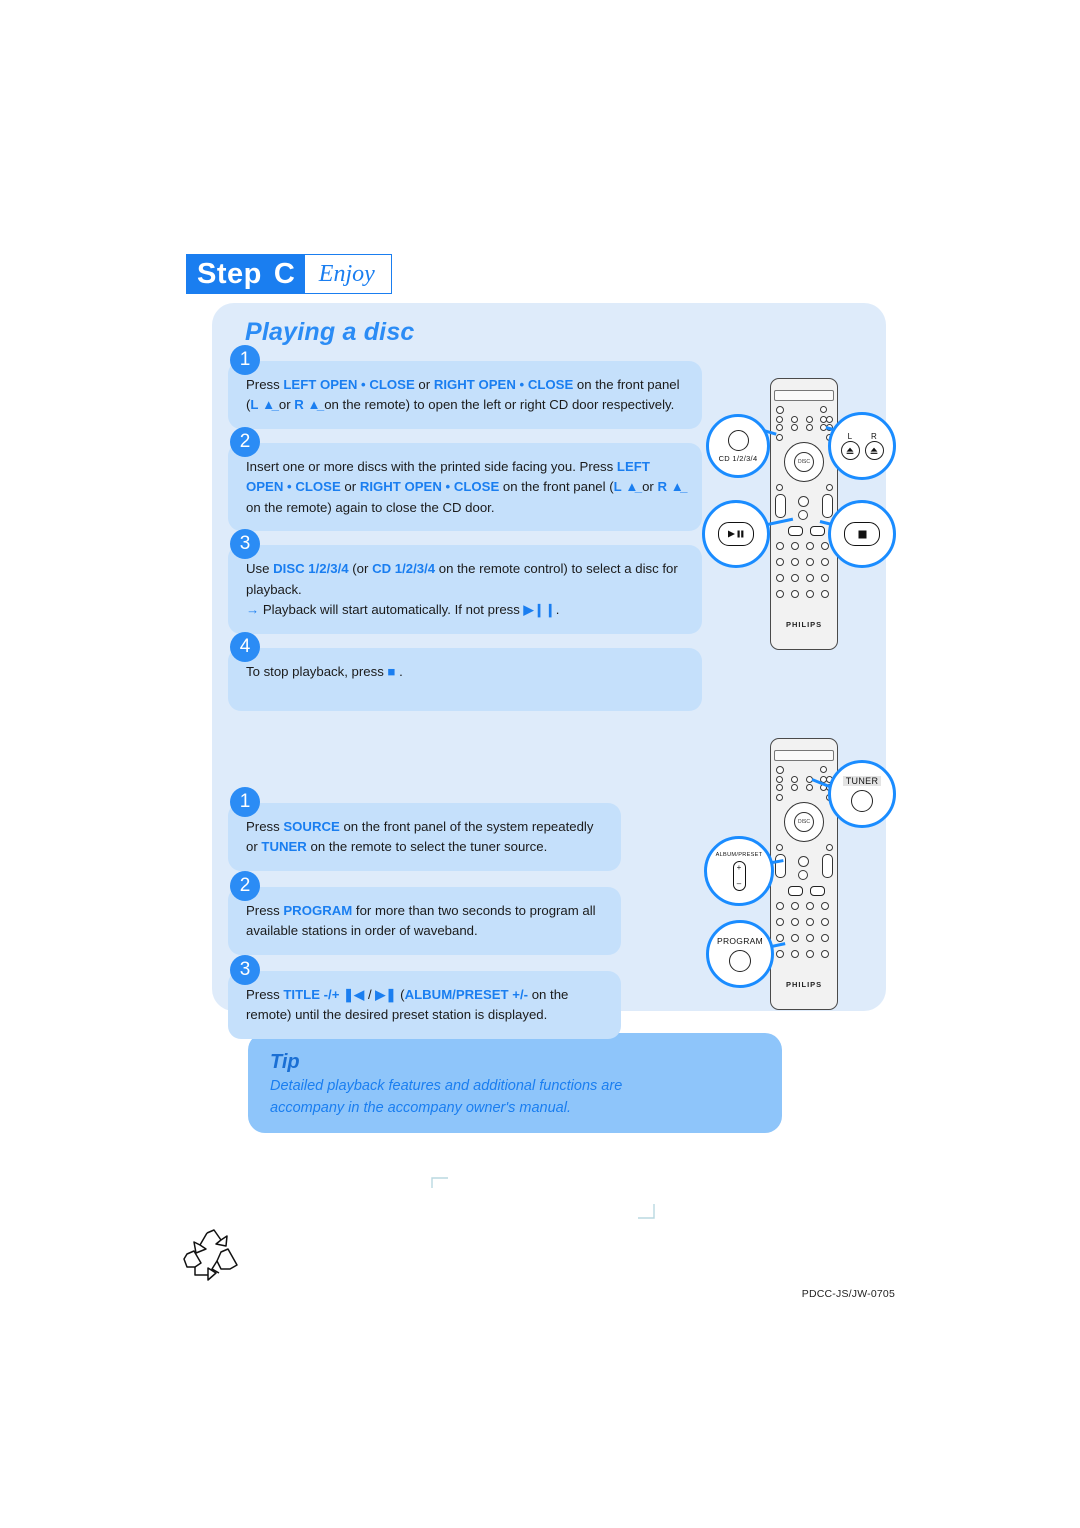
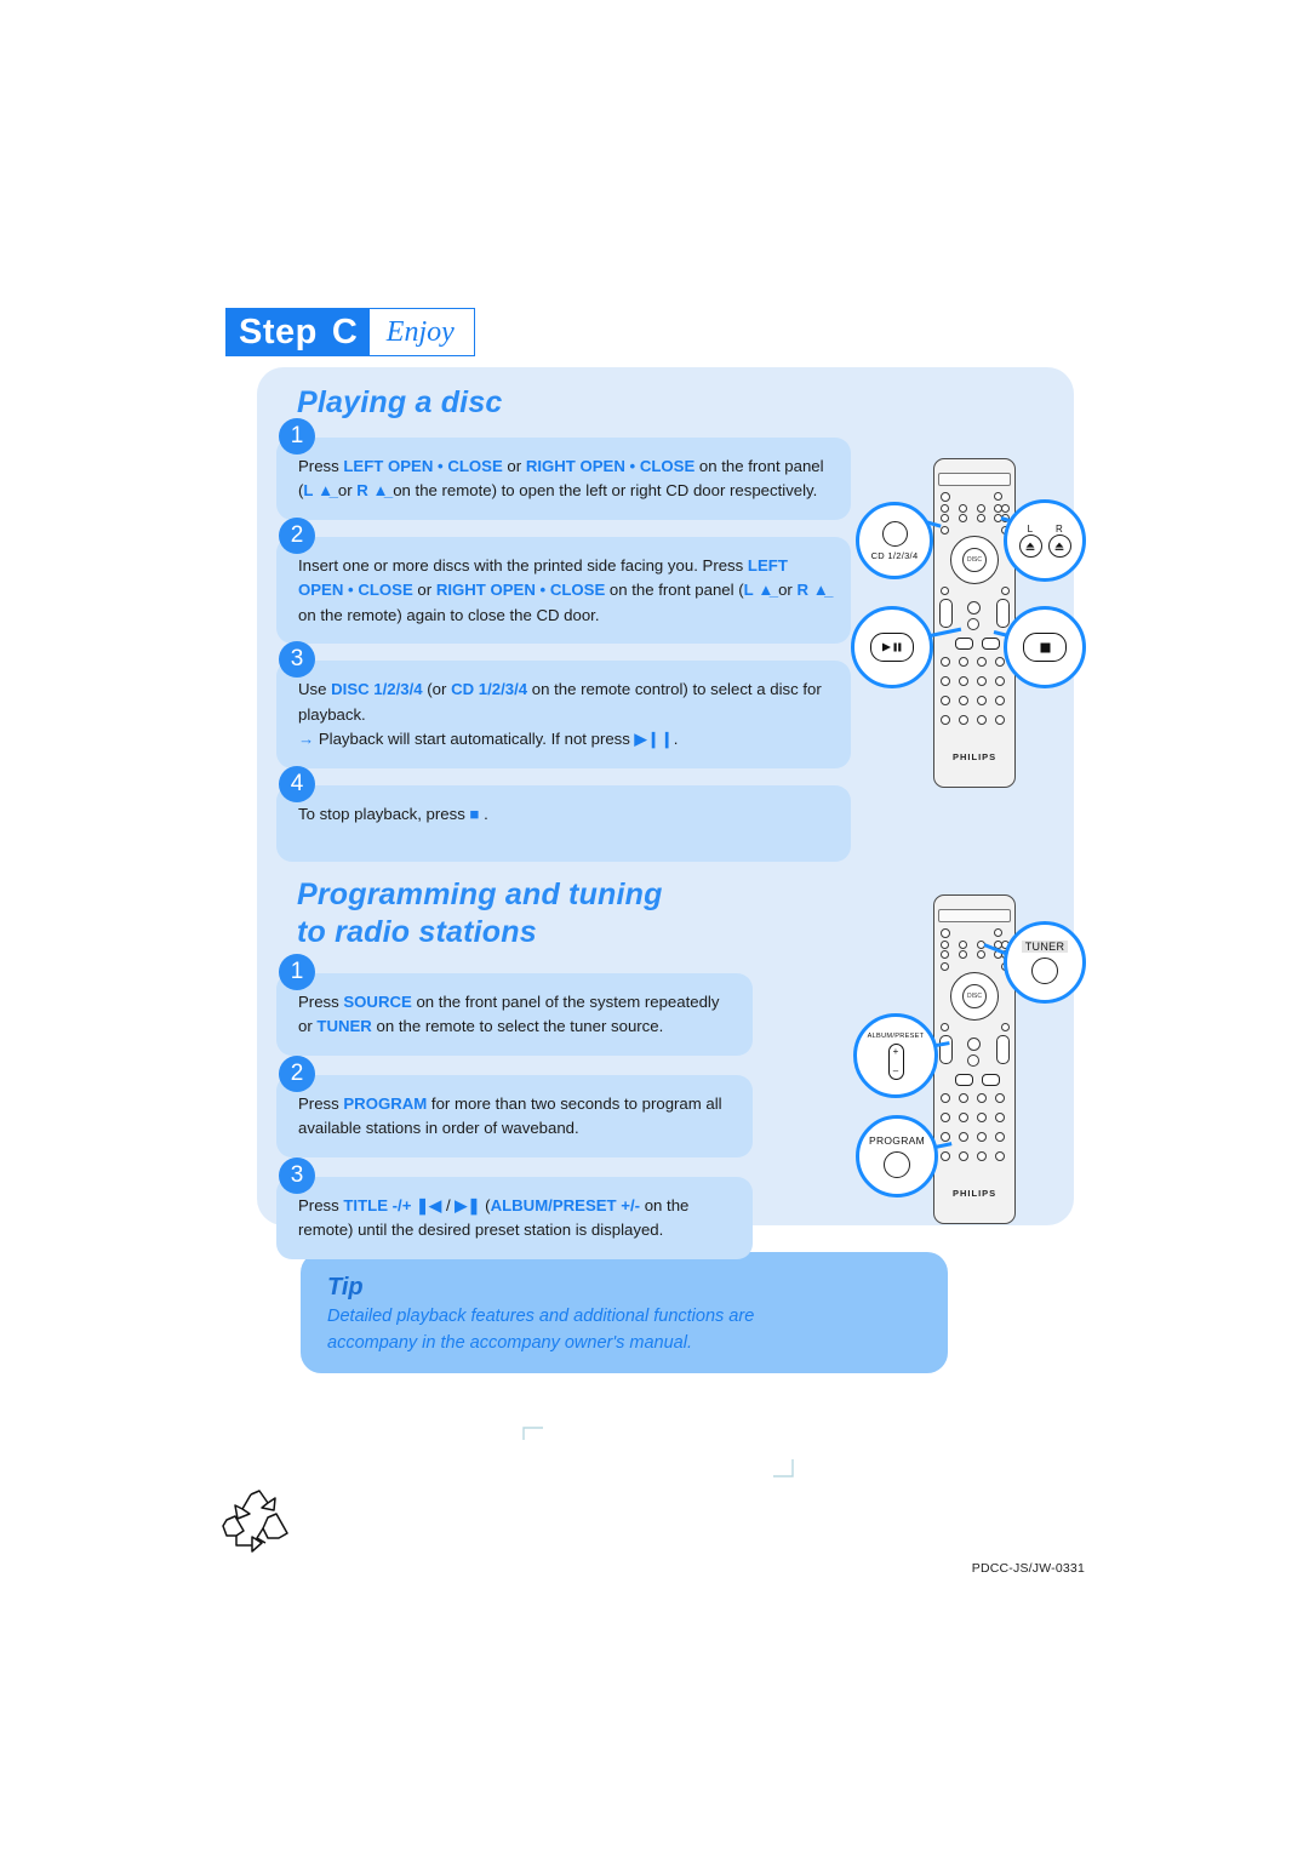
  Step
  C
  Enjoy
  Playing a disc
  1
  Press LEFT OPEN • CLOSE or RIGHT OPEN • CLOSE on the front panel (L ▲̲ or R ▲̲ on the remote) to open the left or right CD door respectively.
  2
  Insert one or more discs with the printed side facing you. Press LEFT OPEN • CLOSE or RIGHT OPEN • CLOSE on the front panel (L ▲̲ or R ▲̲ on the remote) again to close the CD door.
  3
  Use DISC 1/2/3/4 (or CD 1/2/3/4 on the remote control) to select a disc for playback.
  → Playback will start automatically. If not press ▶❙❙.
  4
  To stop playback, press ■ .
+ Programming and tuning to radio stations
  1
  Press SOURCE on the front panel of the system repeatedly or TUNER on the remote to select the tuner source.
  2
  Press PROGRAM for more than two seconds to program all available stations in order of waveband.
  3
  Press TITLE -/+ ❚◀ / ▶❚ (ALBUM/PRESET +/- on the remote) until the desired preset station is displayed.
  PHILIPS
  CD 1/2/3/4
  L
  R
  PHILIPS
  TUNER
  +
  –
  PROGRAM
  Tip
  Detailed playback features and additional functions are accompany in the accompany owner's manual.
- PDCC-JS/JW-0705
+ PDCC-JS/JW-0331
